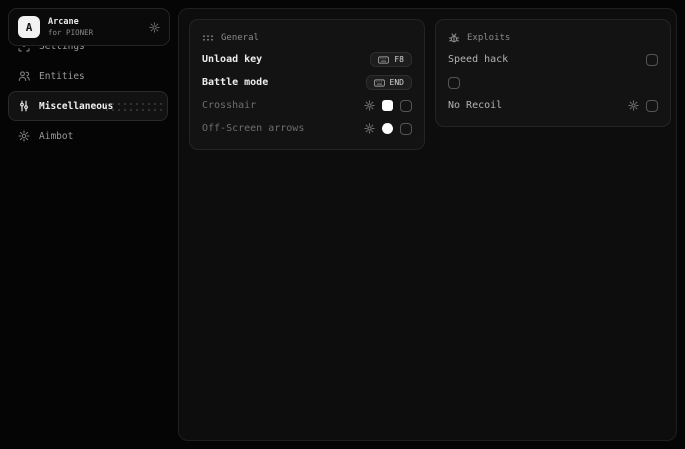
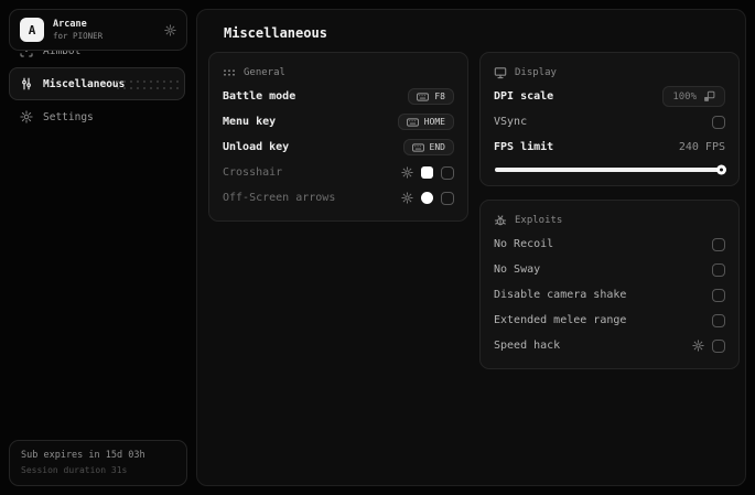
  A
  Arcane
  for PIONER
- Settings
+ Aimbot
- Entities
  Miscellaneo
- Aimbot
+ Settings
+ Sub expires in 15d 03h
+ Session duration 31s
+ Miscellaneous
  General
- Unload key
+ Battle mode
  F8
+ Menu key
+ HOME
- Battle mode
+ Unload key
  END
  Crosshair
  Off-Screen arrows
+ Display
+ DPI scale
+ 100%
+ VSync
+ FPS limit
+ 240 FPS
  Exploits
- Speed hack
+ No Recoil
+ No Sway
+ Disable camera shake
+ Extended melee range
- No Recoil
+ Speed hack
